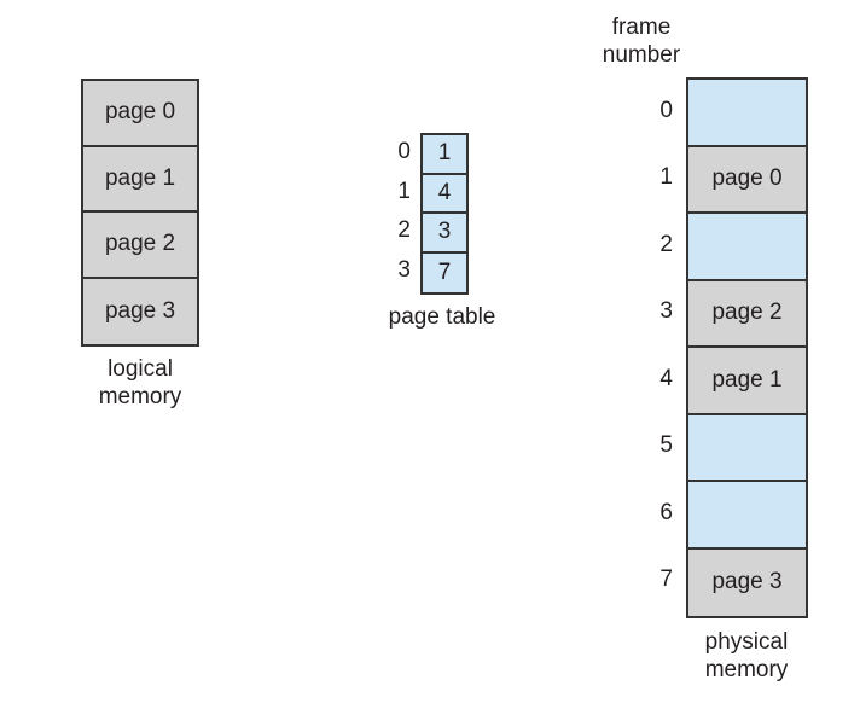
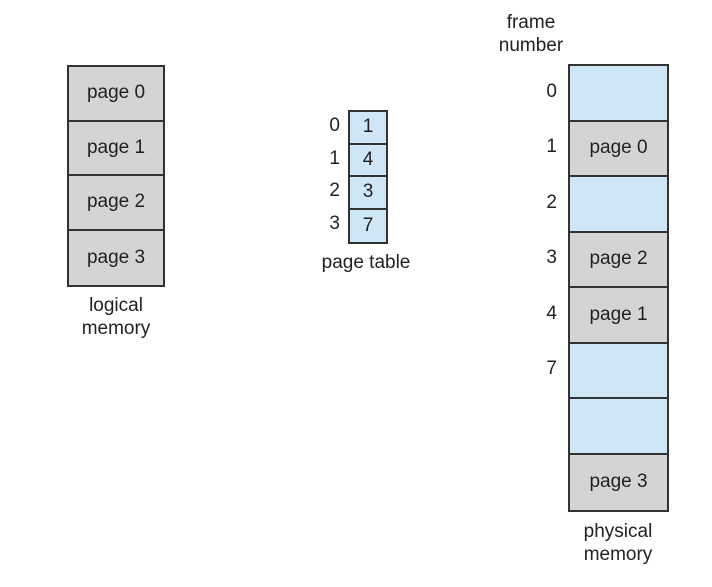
  page 0
  page 1
  page 2
  page 3
  logical
  memory
  0
  1
  2
  3
  1
  4
  3
  7
  page table
  frame
  number
  0
  1
  2
  3
  4
- 5
- 6
  7
  page 0
  page 2
  page 1
  page 3
  physical
  memory
